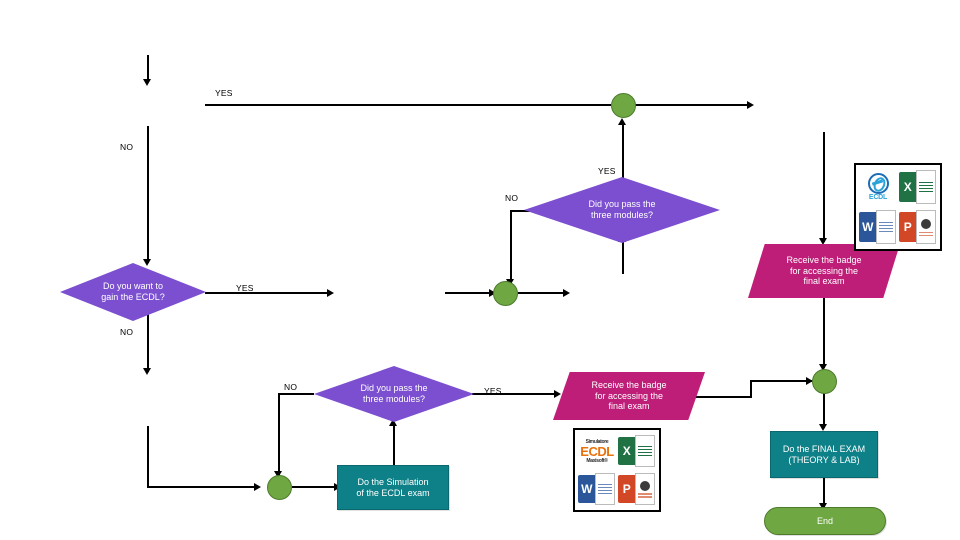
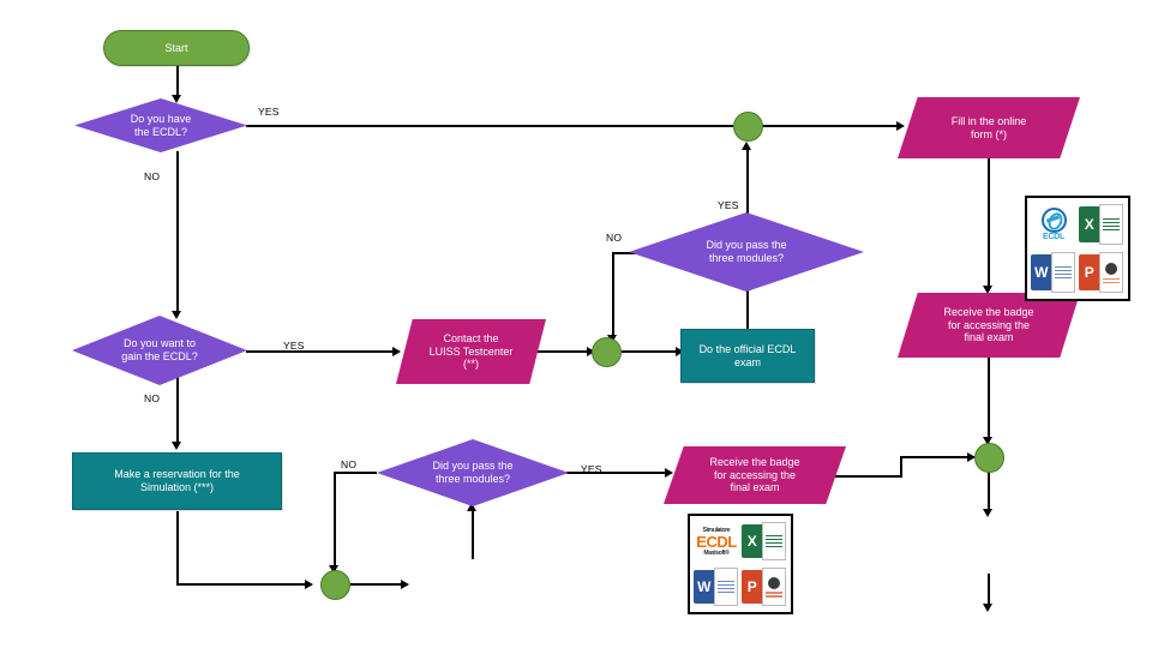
  YES
  NO
  YES
  NO
  YES
  NO
  NO
  YES
+ Start
+ Do you have
+ the ECDL?
+ Fill in the online
+ form (*)
  Receive the badge
  for accessing the
  final exam
  Did you pass the
  three modules?
  Do you want to
  gain the ECDL?
+ Contact the
+ LUISS Testcenter
+ (**)
+ Do the official ECDL
+ exam
+ Make a reservation for the
+ Simulation (***)
  Did you pass the
  three modules?
- Do the Simulation
- of the ECDL exam
  Receive the badge
  for accessing the
  final exam
- Do the FINAL EXAM
- (THEORY & LAB)
- End
  X
  W
  P
  ECDL
  X
  W
  P
